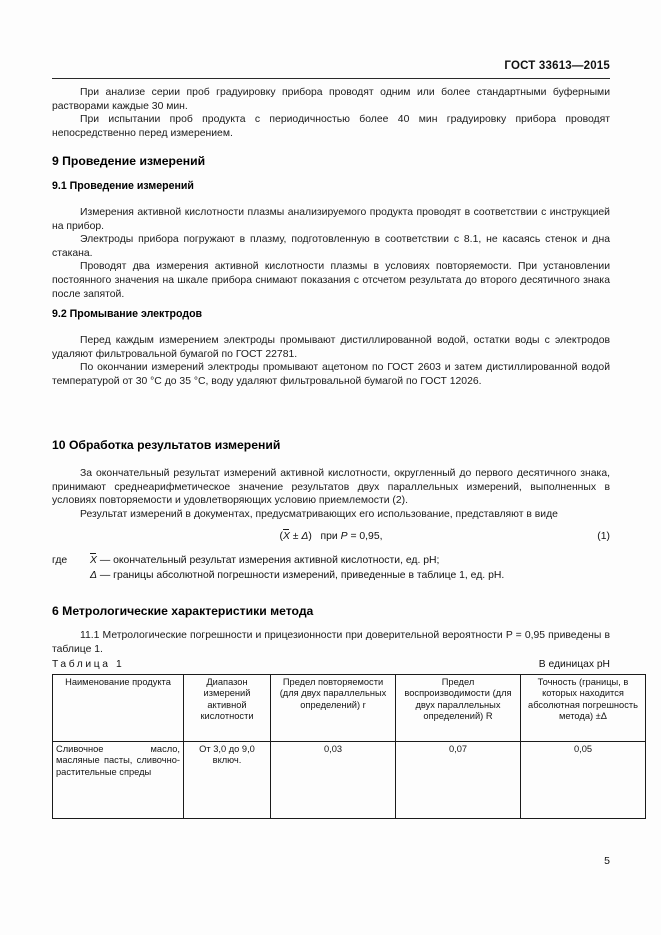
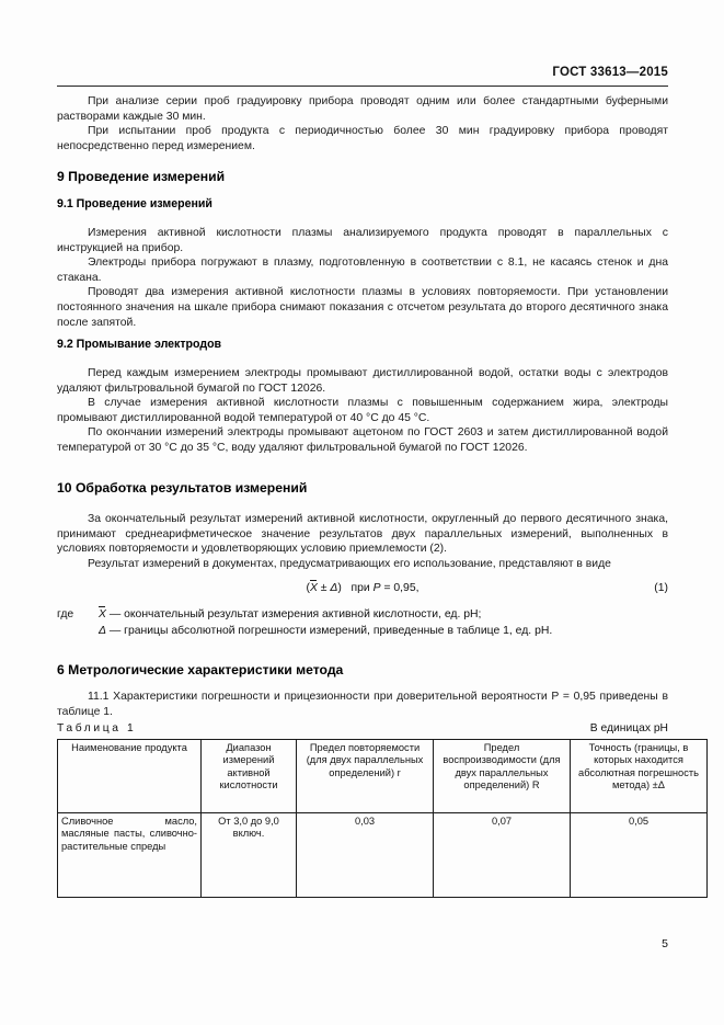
  ГОСТ 33613—2015
  При анализе серии проб градуировку прибора проводят одним или более стандартными буферными растворами каждые 30 мин.
- При испытании проб продукта с периодичностью более 40 мин градуировку прибора проводят непосредственно перед измерением.
+ При испытании проб продукта с периодичностью более 30 мин градуировку прибора проводят непосредственно перед измерением.
  9 Проведение измерений
  9.1 Проведение измерений
- Измерения активной кислотности плазмы анализируемого продукта проводят в соответствии с инструкцией на прибор.
+ Измерения активной кислотности плазмы анализируемого продукта проводят в параллельных с инструкцией на прибор.
  Электроды прибора погружают в плазму, подготовленную в соответствии с 8.1, не касаясь стенок и дна стакана.
  Проводят два измерения активной кислотности плазмы в условиях повторяемости. При установлении постоянного значения на шкале прибора снимают показания с отсчетом результата до второго десятичного знака после запятой.
  9.2 Промывание электродов
- Перед каждым измерением электроды промывают дистиллированной водой, остатки воды с электродов удаляют фильтровальной бумагой по ГОСТ 22781.
+ Перед каждым измерением электроды промывают дистиллированной водой, остатки воды с электродов удаляют фильтровальной бумагой по ГОСТ 12026.
+ В случае измерения активной кислотности плазмы с повышенным содержанием жира, электроды промывают дистиллированной водой температурой от 40 °С до 45 °С.
  По окончании измерений электроды промывают ацетоном по ГОСТ 2603 и затем дистиллированной водой температурой от 30 °С до 35 °С, воду удаляют фильтровальной бумагой по ГОСТ 12026.
  10 Обработка результатов измерений
  За окончательный результат измерений активной кислотности, округленный до первого десятичного знака, принимают среднеарифметическое значение результатов двух параллельных измерений, выполненных в условиях повторяемости и удовлетворяющих условию приемлемости (2).
  Результат измерений в документах, предусматривающих его использование, представляют в виде
  (X ± Δ) при P = 0,95,
  (1)
  где
  X — окончательный результат измерения активной кислотности, ед. рН;
  Δ — границы абсолютной погрешности измерений, приведенные в таблице 1, ед. рН.
  6 Метрологические характеристики метода
- 11.1 Метрологические погрешности и прицезионности при доверительной вероятности P = 0,95 приведены в таблице 1.
+ 11.1 Характеристики погрешности и прицезионности при доверительной вероятности P = 0,95 приведены в таблице 1.
  Таблица 1
  В единицах pH
  Наименование продукта	Диапазон измерений активной кислотности	Предел повторяемости (для двух параллельных определений) r	Предел воспроизводимости (для двух параллельных определений) R	Точность (границы, в которых находится абсолютная погрешность метода) ±Δ
  Сливочное масло, масляные пасты, сливочно-растительные спреды	От 3,0 до 9,0 включ.	0,03	0,07	0,05
  5
